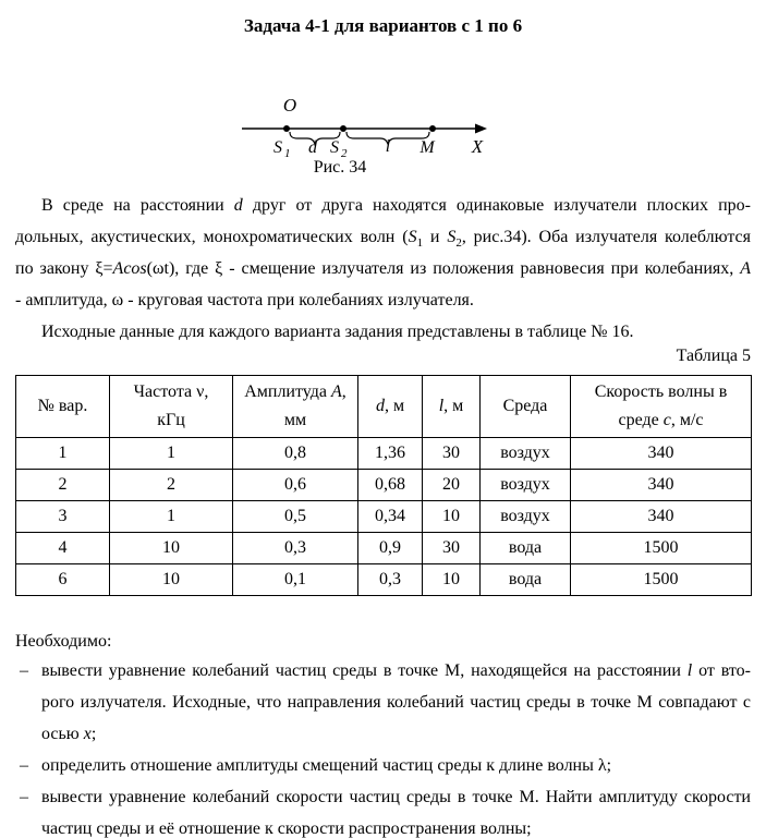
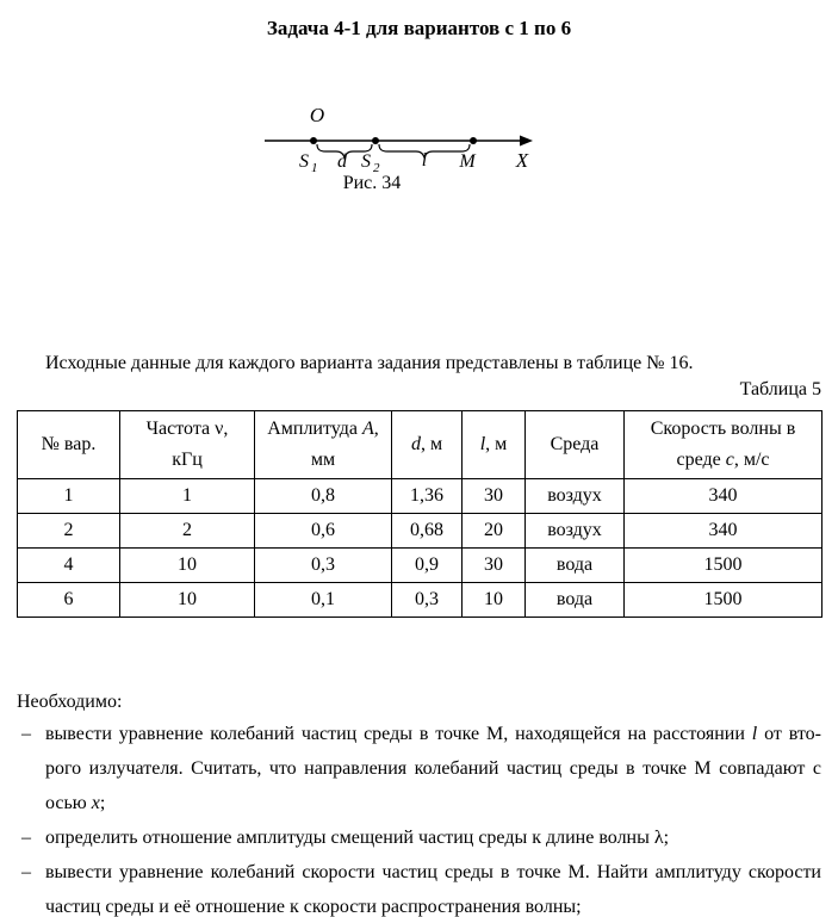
  Задача 4-1 для вариантов с 1 по 6
  O
  S
  1
  d
  S
  2
  l
  M
  X
  Рис. 34
- В среде на расстоянии d друг от друга находятся одинаковые излучатели плоских про-
- дольных, акустических, монохроматических волн (S1 и S2, рис.34). Оба излучателя колеблются
- по закону ξ=Acos(ωt), где ξ - смещение излучателя из положения равновесия при колебаниях, A
- - амплитуда, ω - круговая частота при колебаниях излучателя.
  Исходные данные для каждого варианта задания представлены в таблице № 16.
  Таблица 5
  № вар.	Частота ν,кГц	Амплитуда A,мм	d, м	l, м	Среда	Скорость волны всреде c, м/с
  1	1	0,8	1,36	30	воздух	340
  2	2	0,6	0,68	20	воздух	340
- 3	1	0,5	0,34	10	воздух	340
  4	10	0,3	0,9	30	вода	1500
  6	10	0,1	0,3	10	вода	1500
  Необходимо:
  –
  вывести уравнение колебаний частиц среды в точке М, находящейся на расстоянии l от вто-
- рого излучателя. Исходные, что направления колебаний частиц среды в точке М совпадают с
+ рого излучателя. Считать, что направления колебаний частиц среды в точке М совпадают с
  осью x;
  –
  определить отношение амплитуды смещений частиц среды к длине волны λ;
  –
  вывести уравнение колебаний скорости частиц среды в точке М. Найти амплитуду скорости
  частиц среды и её отношение к скорости распространения волны;
